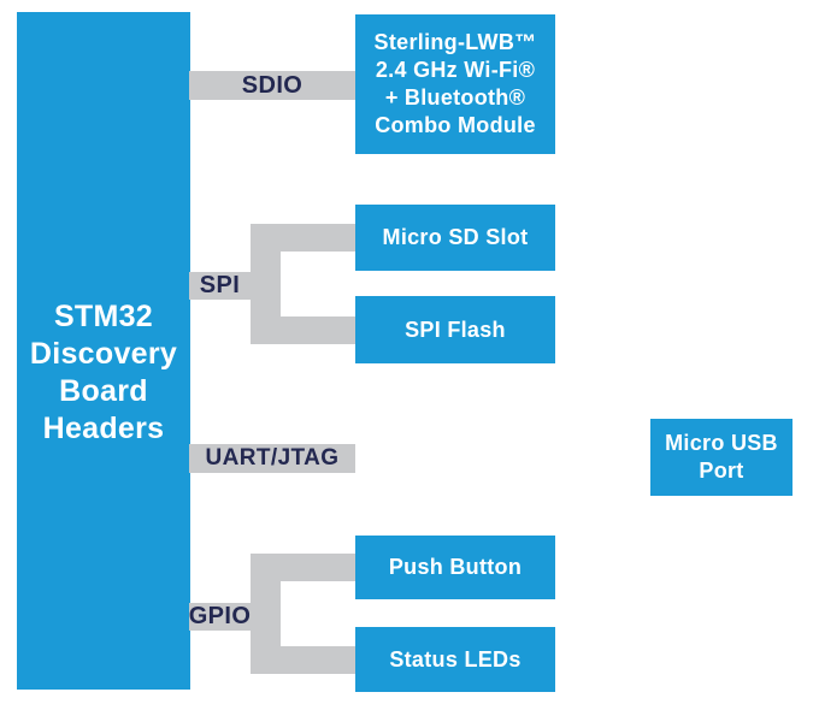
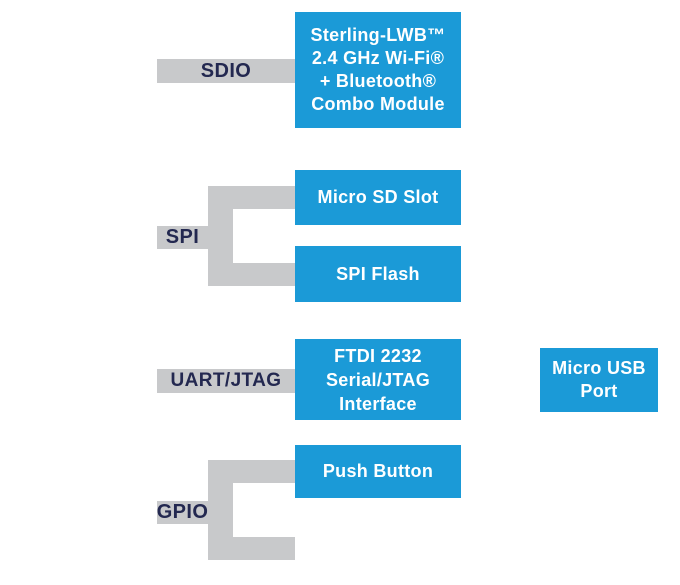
- STM32
- Discovery
- Board
- Headers
  SDIO
  Sterling-LWB™
  2.4 GHz Wi-Fi®
  + Bluetooth®
  Combo Module
  SPI
  Micro SD Slot
  SPI Flash
  UART/JTAG
+ FTDI 2232
+ Serial/JTAG
+ Interface
  Micro USB
  Port
  GPIO
  Push Button
- Status LEDs
